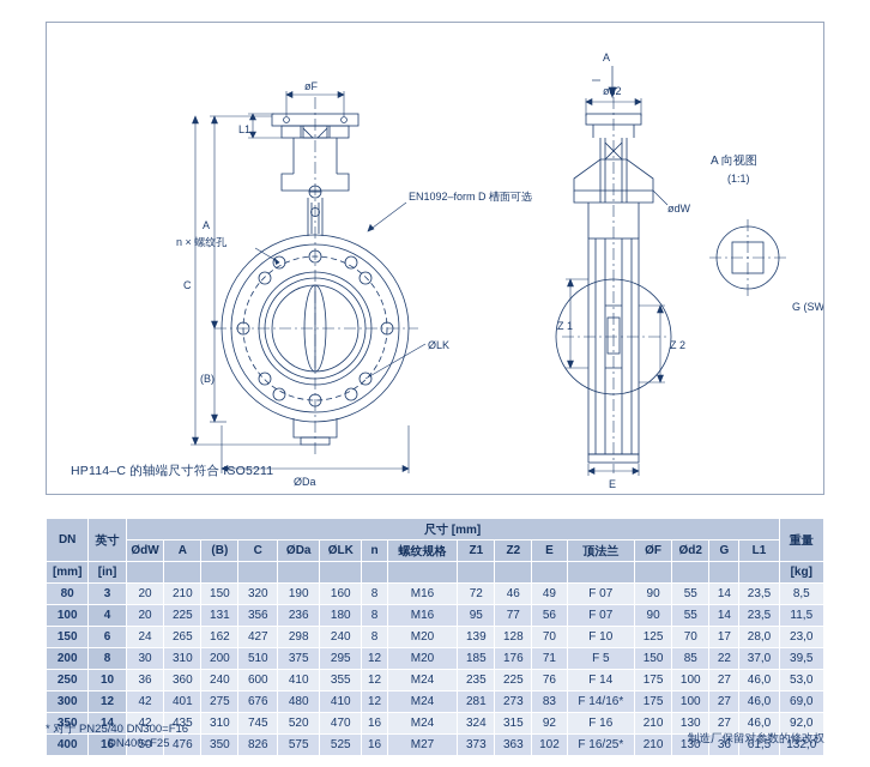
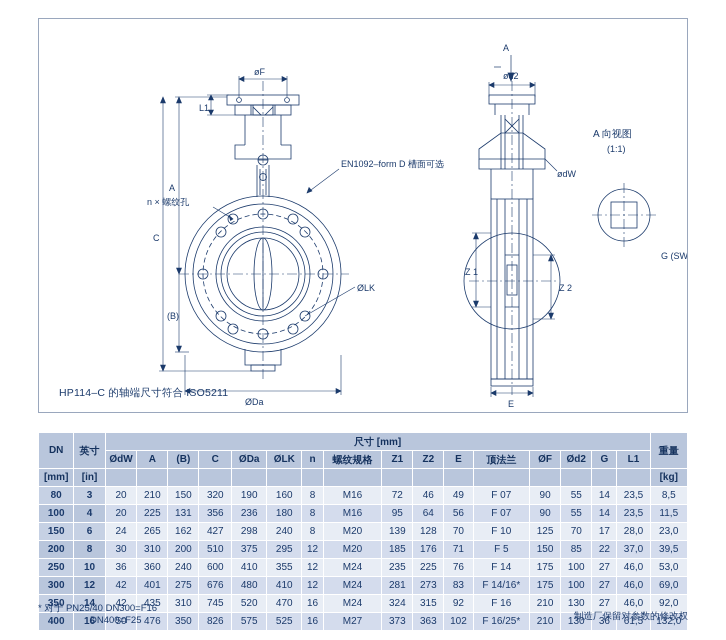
  øF
  L1
  A
  C
  (B)
  n × 螺纹孔
  EN1092–form D 槽面可选
  ØLK
  ØDa
  A
  ød2
  ødW
  Z 1
  Z 2
  E
  A 向视图
  (1:1)
  G (SW
  HP114–C 的轴端尺寸符合 ISO5211
  DN	英寸	尺寸 [mm]	重量
  ØdW	A	(B)	C	ØDa	ØLK	n	螺纹规格	Z1	Z2	E	顶法兰	ØF	Ød2	G	L1
  [mm]	[in]																	[kg]
  80	3	20	210	150	320	190	160	8	M16	72	46	49	F 07	90	55	14	23,5	8,5
- 100	4	20	225	131	356	236	180	8	M16	95	77	56	F 07	90	55	14	23,5	11,5
+ 100	4	20	225	131	356	236	180	8	M16	95	64	56	F 07	90	55	14	23,5	11,5
  150	6	24	265	162	427	298	240	8	M20	139	128	70	F 10	125	70	17	28,0	23,0
  200	8	30	310	200	510	375	295	12	M20	185	176	71	F 5	150	85	22	37,0	39,5
  250	10	36	360	240	600	410	355	12	M24	235	225	76	F 14	175	100	27	46,0	53,0
  300	12	42	401	275	676	480	410	12	M24	281	273	83	F 14/16*	175	100	27	46,0	69,0
  350	14	42	435	310	745	520	470	16	M24	324	315	92	F 16	210	130	27	46,0	92,0
  400	16	50	476	350	826	575	525	16	M27	373	363	102	F 16/25*	210	130	36	61,5	132,0
  * 对于 PN25/40 DN300=F16
  DN400=F25
  制造厂保留对参数的修改权
